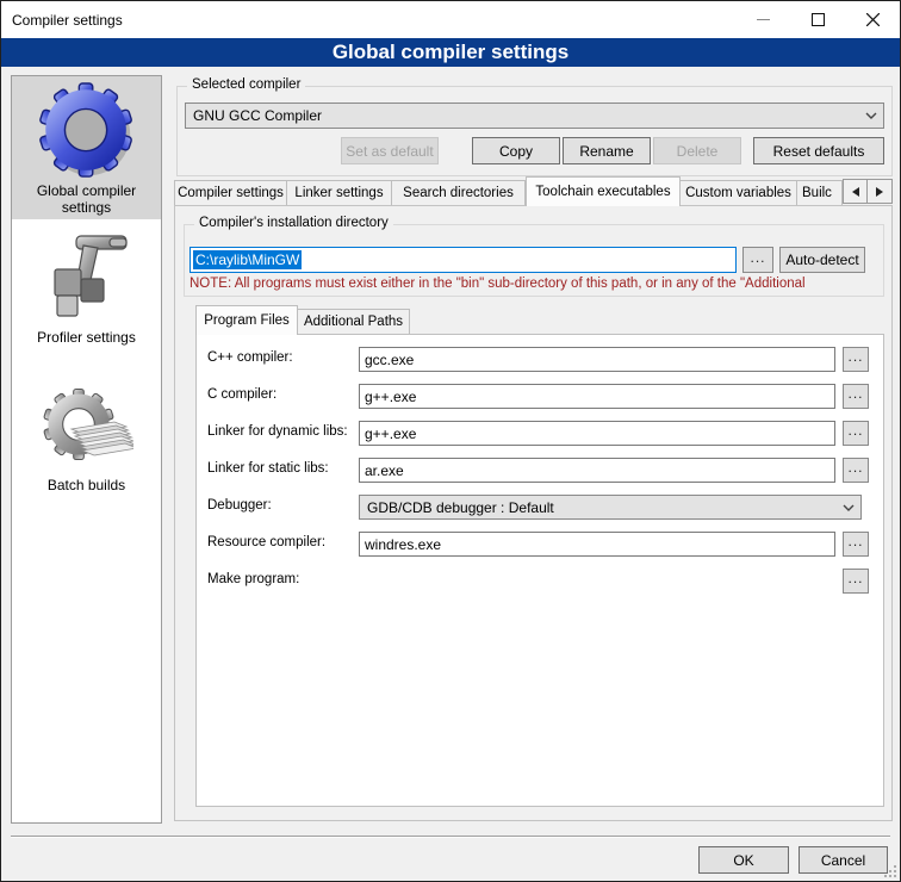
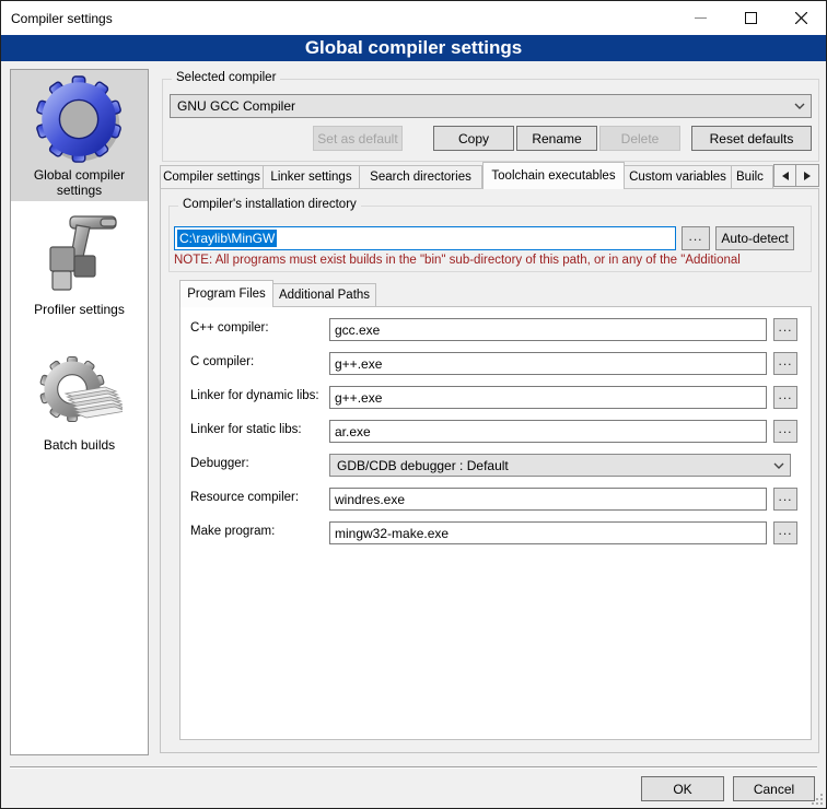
  Compiler settings
  Global compiler settings
  Global compiler settings
  Profiler settings
  Batch builds
  Selected compiler
  GNU GCC Compiler
  Set as default
  Copy
  Rename
  Delete
  Reset defaults
  Compiler settings
  Linker settings
  Search directories
  Toolchain executables
  Custom variables
  Builc
  Compiler's installation directory
  C:\raylib\MinGW
  ...
  Auto-detect
- NOTE: All programs must exist either in the "bin" sub-directory of this path, or in any of the "Additional
+ NOTE: All programs must exist builds in the "bin" sub-directory of this path, or in any of the "Additional
  Program Files
  Additional Paths
  C++ compiler:
  gcc.exe
  ...
  C compiler:
  g++.exe
  ...
  Linker for dynamic libs:
  g++.exe
  ...
  Linker for static libs:
  ar.exe
  ...
  Debugger:
  GDB/CDB debugger : Default
  Resource compiler:
  windres.exe
  ...
  Make program:
+ mingw32-make.exe
  ...
  OK
  Cancel
